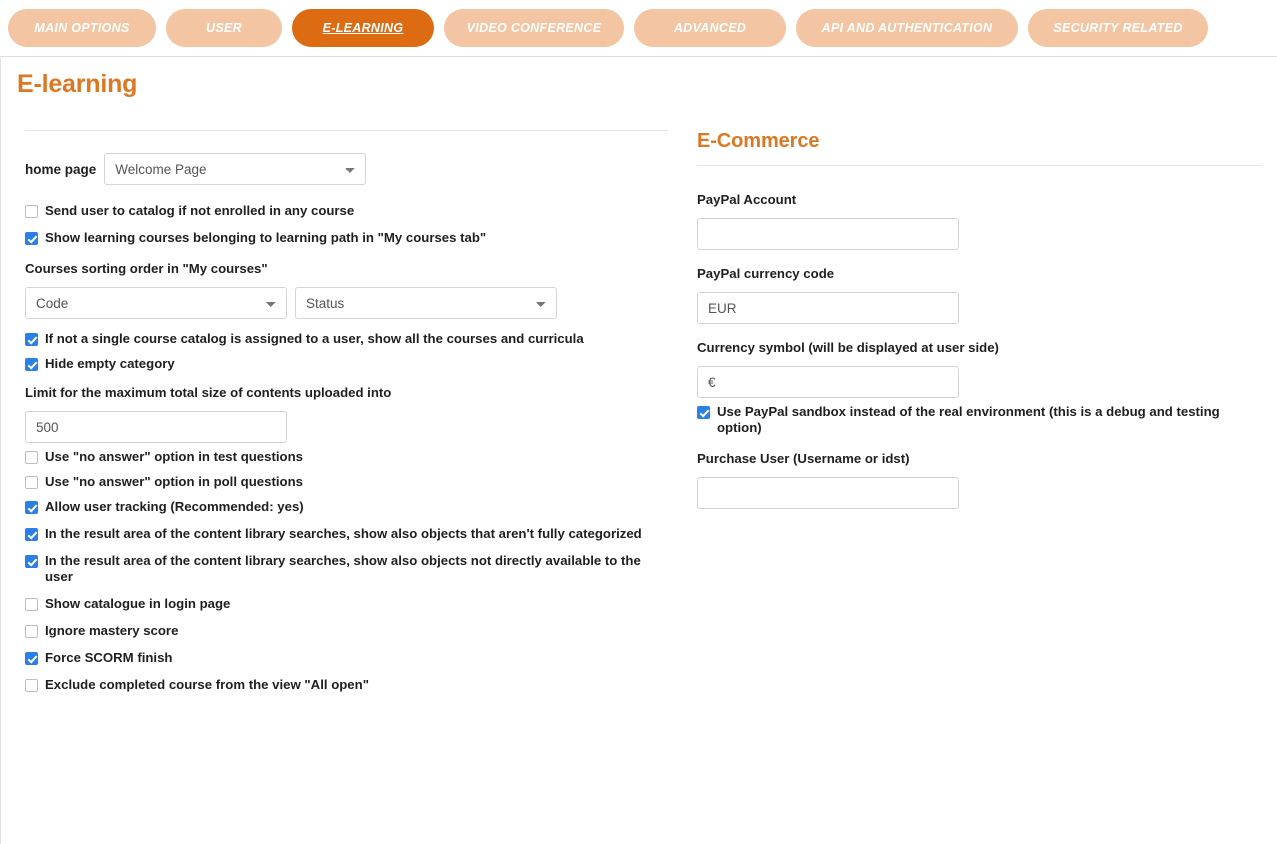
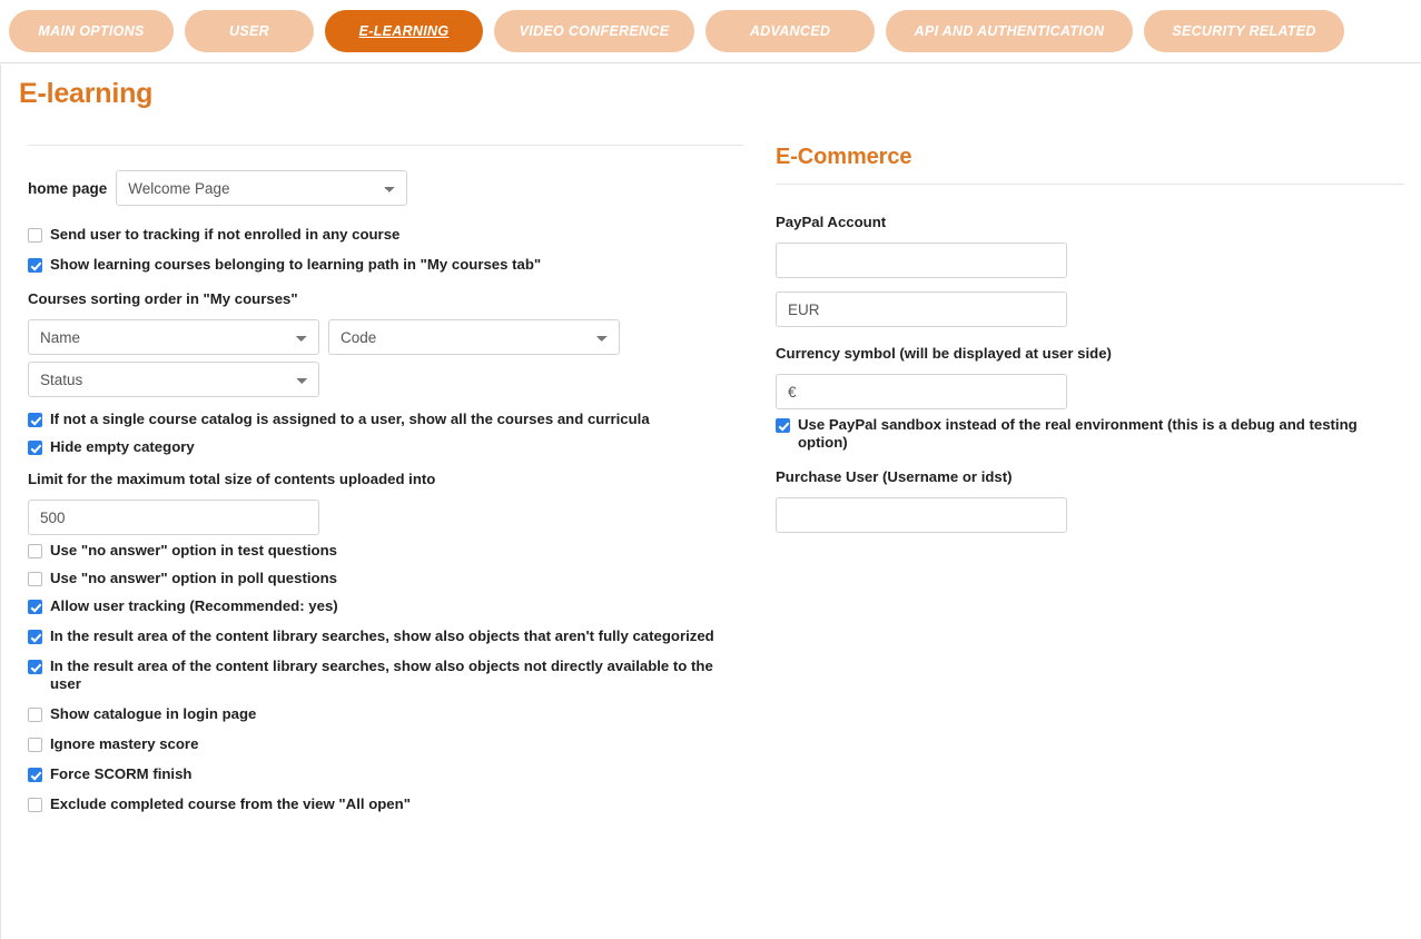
  MAIN OPTIONS
  USER
  E-LEARNING
  VIDEO CONFERENCE
  ADVANCED
  API AND AUTHENTICATION
  SECURITY RELATED
  E-learning
  home page
  Welcome Page
- Send user to catalog if not enrolled in any course
+ Send user to tracking if not enrolled in any course
  Show learning courses belonging to learning path in "My courses tab"
  Courses sorting order in "My courses"
+ Name
  Code
  Status
  If not a single course catalog is assigned to a user, show all the courses and curricula
  Hide empty category
  Limit for the maximum total size of contents uploaded into
  500
  Use "no answer" option in test questions
  Use "no answer" option in poll questions
  Allow user tracking (Recommended: yes)
  In the result area of the content library searches, show also objects that aren't fully categorized
  In the result area of the content library searches, show also objects not directly available to the user
  Show catalogue in login page
  Ignore mastery score
  Force SCORM finish
  Exclude completed course from the view "All open"
  E-Commerce
  PayPal Account
- PayPal currency code
  EUR
  Currency symbol (will be displayed at user side)
  €
  Use PayPal sandbox instead of the real environment (this is a debug and testing option)
  Purchase User (Username or idst)
